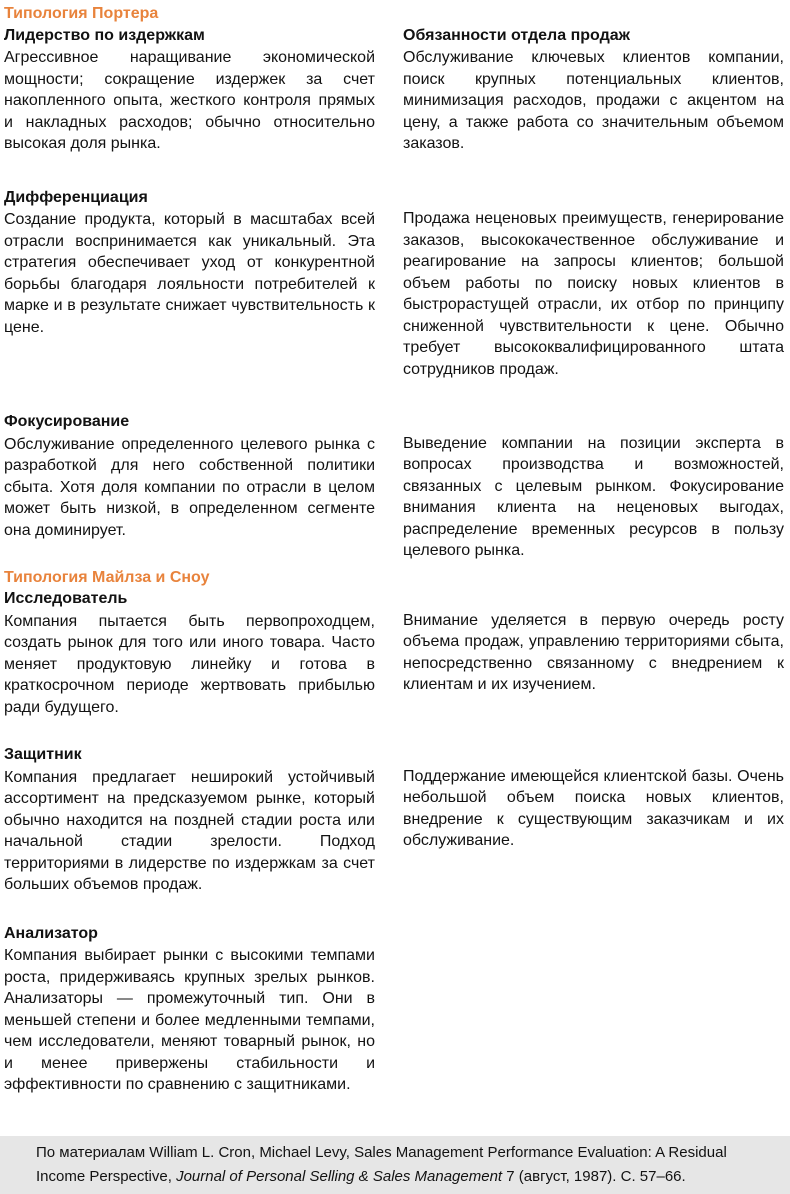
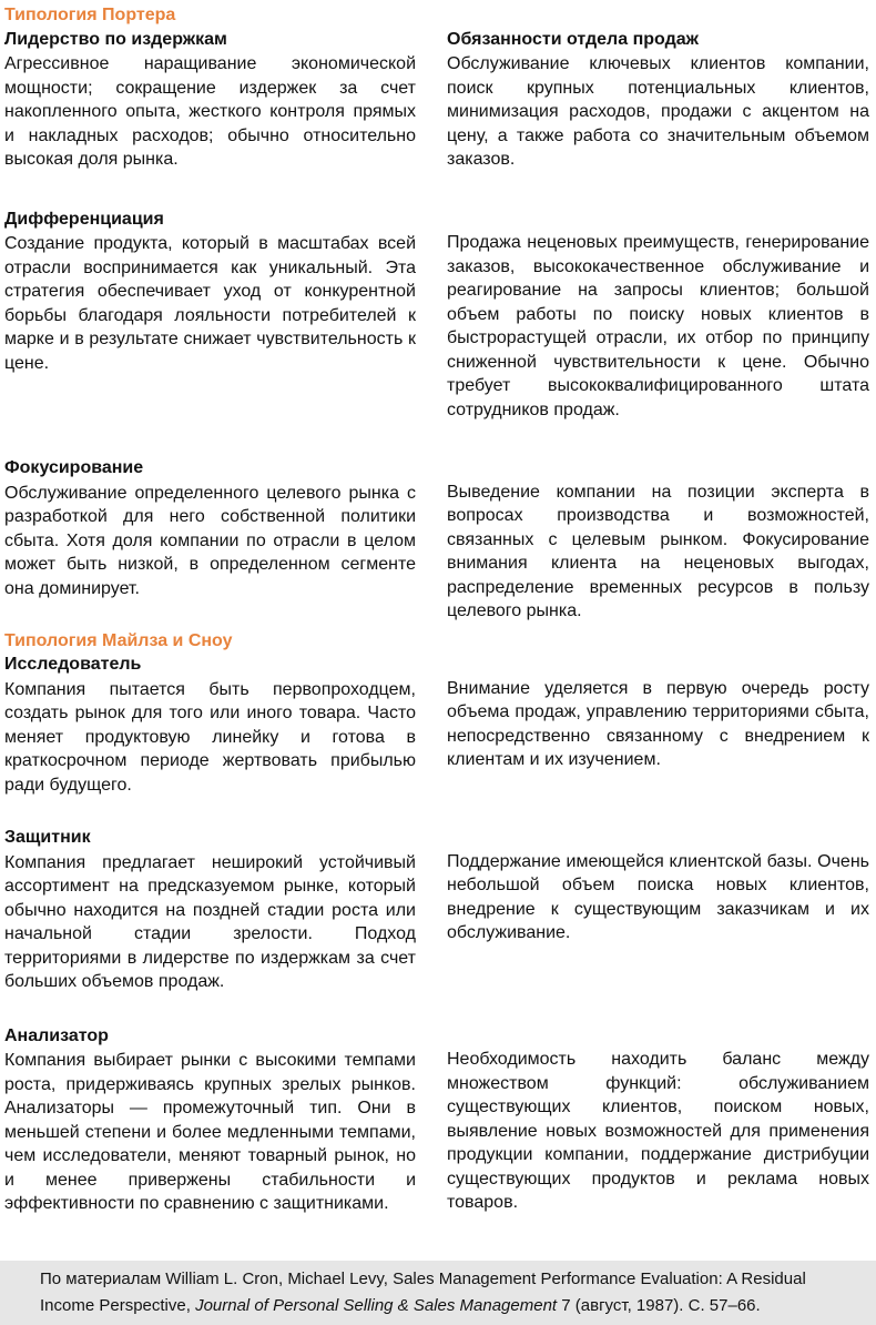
  Типология Портера
  Лидерство по издержкам
  Агрессивное наращивание экономической мощности; сокращение издержек за счет накопленного опыта, жесткого контроля прямых и накладных расходов; обычно относительно высокая доля рынка.
  Обязанности отдела продаж
  Обслуживание ключевых клиентов компании, поиск крупных потенциальных клиентов, минимизация расходов, продажи с акцентом на цену, а также работа со значительным объемом заказов.
  Дифференциация
  Создание продукта, который в масштабах всей отрасли воспринимается как уникальный. Эта стратегия обеспечивает уход от конкурентной борьбы благодаря лояльности потребителей к марке и в результате снижает чувствительность к цене.
  Продажа неценовых преимуществ, генерирование заказов, высококачественное обслуживание и реагирование на запросы клиентов; большой объем работы по поиску новых клиентов в быстрорастущей отрасли, их отбор по принципу сниженной чувствительности к цене. Обычно требует высококвалифицированного штата сотрудников продаж.
  Фокусирование
  Обслуживание определенного целевого рынка с разработкой для него собственной политики сбыта. Хотя доля компании по отрасли в целом может быть низкой, в определенном сегменте она доминирует.
  Выведение компании на позиции эксперта в вопросах производства и возможностей, связанных с целевым рынком. Фокусирование внимания клиента на неценовых выгодах, распределение временных ресурсов в пользу целевого рынка.
  Типология Майлза и Сноу
  Исследователь
  Компания пытается быть первопроходцем, создать рынок для того или иного товара. Часто меняет продуктовую линейку и готова в краткосрочном периоде жертвовать прибылью ради будущего.
  Внимание уделяется в первую очередь росту объема продаж, управлению территориями сбыта, непосредственно связанному с внедрением к клиентам и их изучением.
  Защитник
  Компания предлагает неширокий устойчивый ассортимент на предсказуемом рынке, который обычно находится на поздней стадии роста или начальной стадии зрелости. Подход территориями в лидерстве по издержкам за счет больших объемов продаж.
  Поддержание имеющейся клиентской базы. Очень небольшой объем поиска новых клиентов, внедрение к существующим заказчикам и их обслуживание.
  Анализатор
  Компания выбирает рынки с высокими темпами роста, придерживаясь крупных зрелых рынков. Анализаторы — промежуточный тип. Они в меньшей степени и более медленными темпами, чем исследователи, меняют товарный рынок, но и менее привержены стабильности и эффективности по сравнению с защитниками.
+ Необходимость находить баланс между множеством функций: обслуживанием существующих клиентов, поиском новых, выявление новых возможностей для применения продукции компании, поддержание дистрибуции существующих продуктов и реклама новых товаров.
  По материалам William L. Cron, Michael Levy, Sales Management Performance Evaluation: A Residual Income Perspective, Journal of Personal Selling & Sales Management 7 (август, 1987). С. 57–66.
